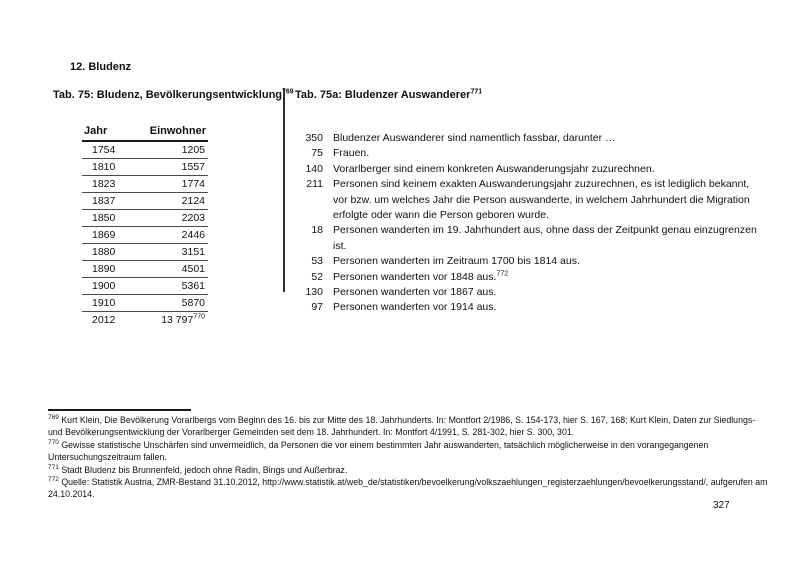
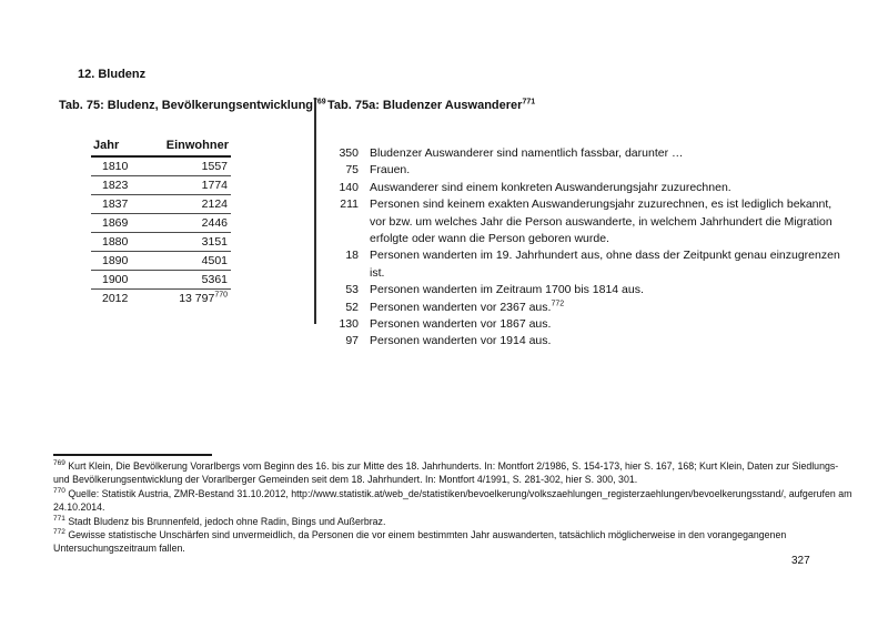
  12. Bludenz
  Tab. 75: Bludenz, Bevölkerungsentwicklung
  Tab. 75a: Bludenzer Auswanderer
  Jahr	Einwohner
- 1754	1205
  1810	1557
  1823	1774
  1837	2124
- 1850	2203
  1869	2446
  1880	3151
  1890	4501
  1900	5361
- 1910	5870
  2012	13 797
  350
  Bludenzer Auswanderer sind namentlich fassbar, darunter …
  75
  Frauen.
  140
- Vorarlberger sind einem konkreten Auswanderungsjahr zuzurechnen.
+ Auswanderer sind einem konkreten Auswanderungsjahr zuzurechnen.
  211
  Personen sind keinem exakten Auswanderungsjahr zuzurechnen, es ist lediglich bekannt, vor bzw. um welches Jahr die Person auswanderte, in welchem Jahrhundert die Migration erfolgte oder wann die Person geboren wurde.
  18
  Personen wanderten im 19. Jahrhundert aus, ohne dass der Zeitpunkt genau einzugrenzen ist.
  53
  Personen wanderten im Zeitraum 1700 bis 1814 aus.
  52
- Personen wanderten vor 1848 aus.
+ Personen wanderten vor 2367 aus.
  130
  Personen wanderten vor 1867 aus.
  97
  Personen wanderten vor 1914 aus.
  Kurt Klein, Die Bevölkerung Vorarlbergs vom Beginn des 16. bis zur Mitte des 18. Jahrhunderts. In: Montfort 2/1986, S. 154-173, hier S. 167, 168; Kurt Klein, Daten zur Siedlungs- und Bevölkerungsentwicklung der Vorarlberger Gemeinden seit dem 18. Jahrhundert. In: Montfort 4/1991, S. 281-302, hier S. 300, 301.
- Gewisse statistische Unschärfen sind unvermeidlich, da Personen die vor einem bestimmten Jahr auswanderten, tatsächlich möglicherweise in den vorangegangenen Untersuchungszeitraum fallen.
+ Quelle: Statistik Austria, ZMR-Bestand 31.10.2012, http://www.statistik.at/web_de/statistiken/bevoelkerung/volkszaehlungen_registerzaehlungen/bevoelkerungsstand/, aufgerufen am 24.10.2014.
  Stadt Bludenz bis Brunnenfeld, jedoch ohne Radin, Bings und Außerbraz.
- Quelle: Statistik Austria, ZMR-Bestand 31.10.2012, http://www.statistik.at/web_de/statistiken/bevoelkerung/volkszaehlungen_registerzaehlungen/bevoelkerungsstand/, aufgerufen am 24.10.2014.
+ Gewisse statistische Unschärfen sind unvermeidlich, da Personen die vor einem bestimmten Jahr auswanderten, tatsächlich möglicherweise in den vorangegangenen Untersuchungszeitraum fallen.
  327
